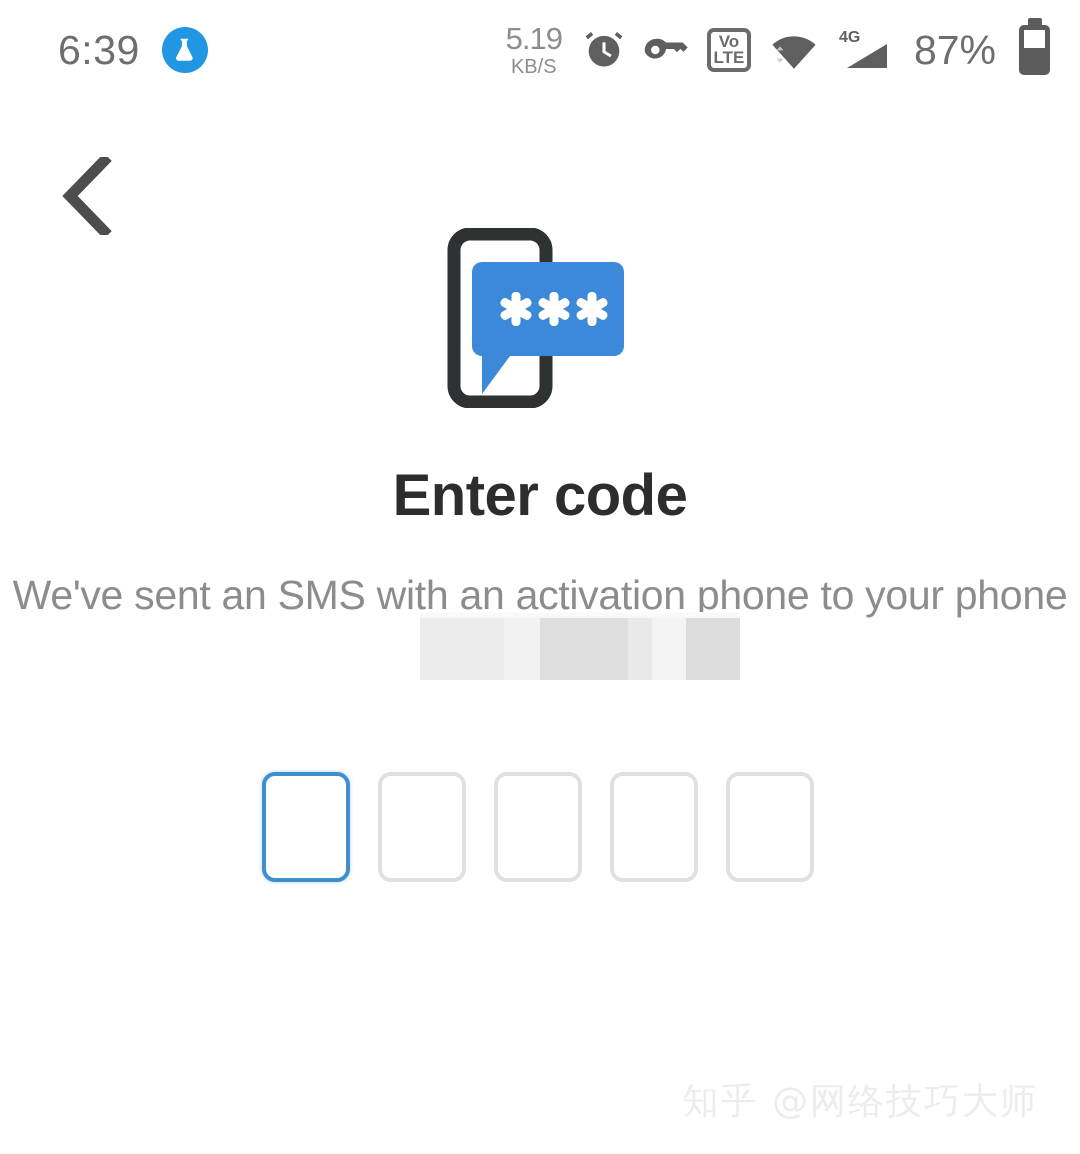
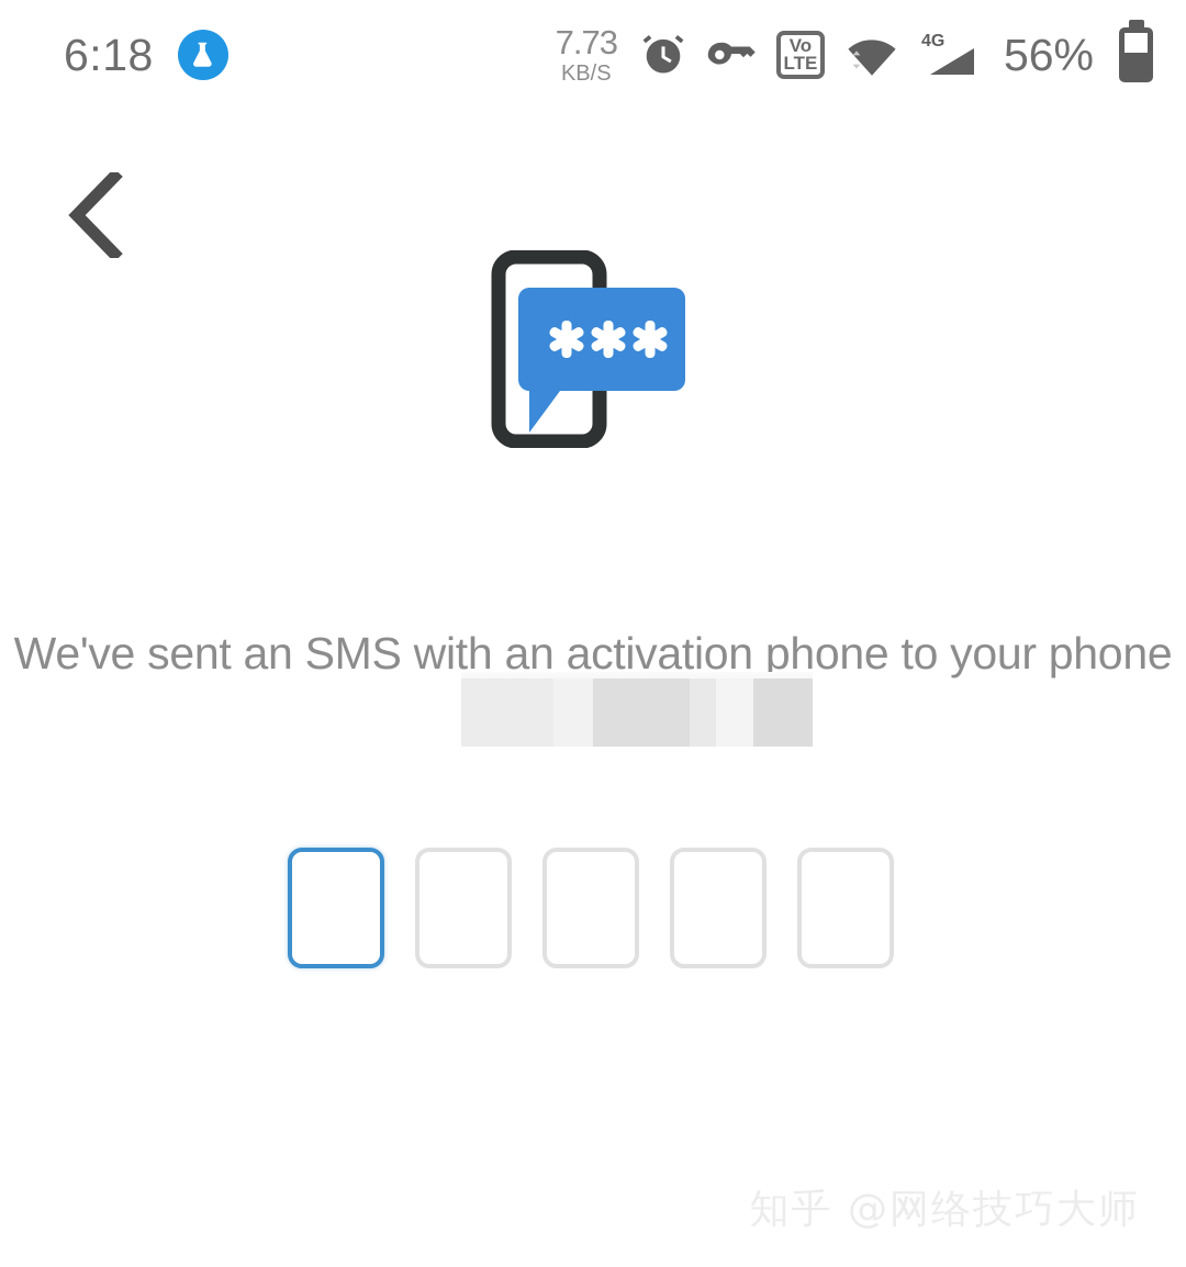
- 6:39
+ 6:18
- 5.19
+ 7.73
  KB/S
  Vo
  LTE
  4G
- 87%
+ 56%
- Enter code
  We've sent an SMS with an activation phone to your phone
